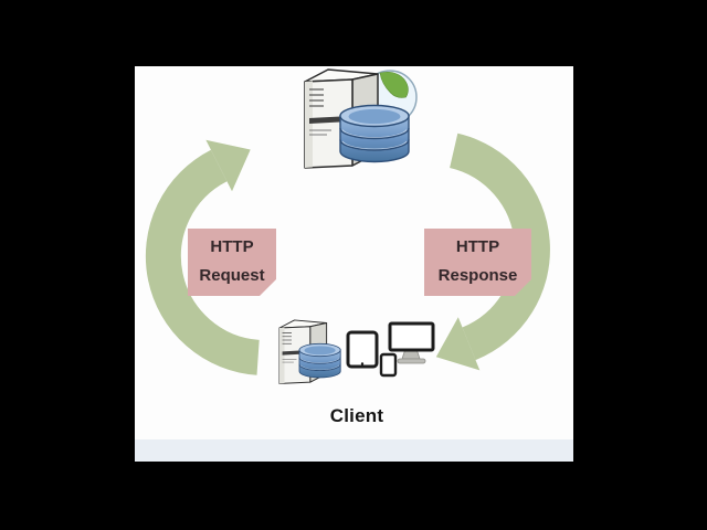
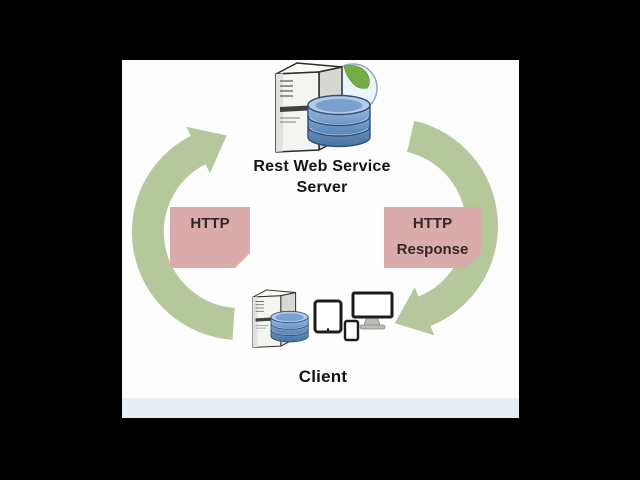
+ Rest Web Service
+ Server
  HTTP
- Request
  HTTP
  Response
  Client
